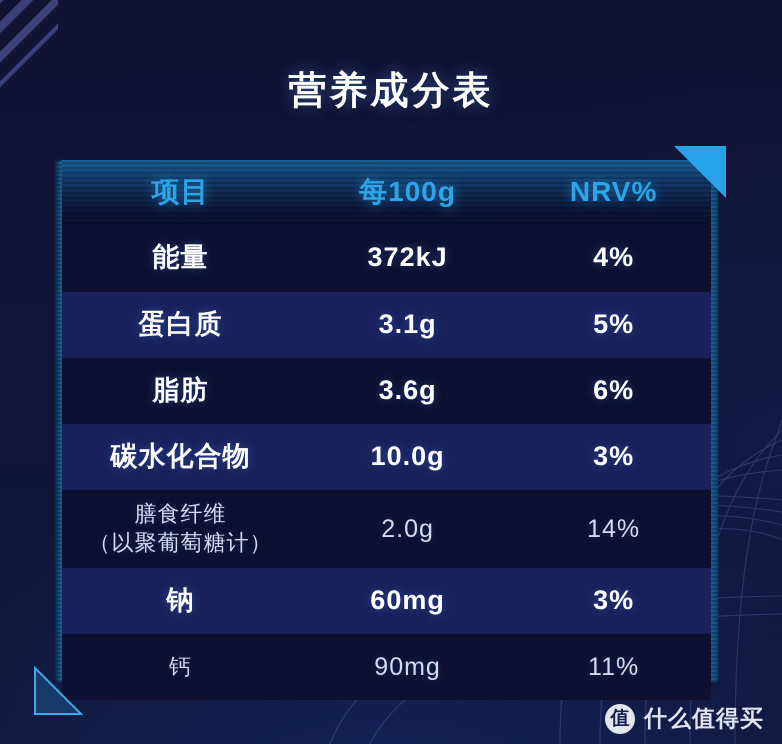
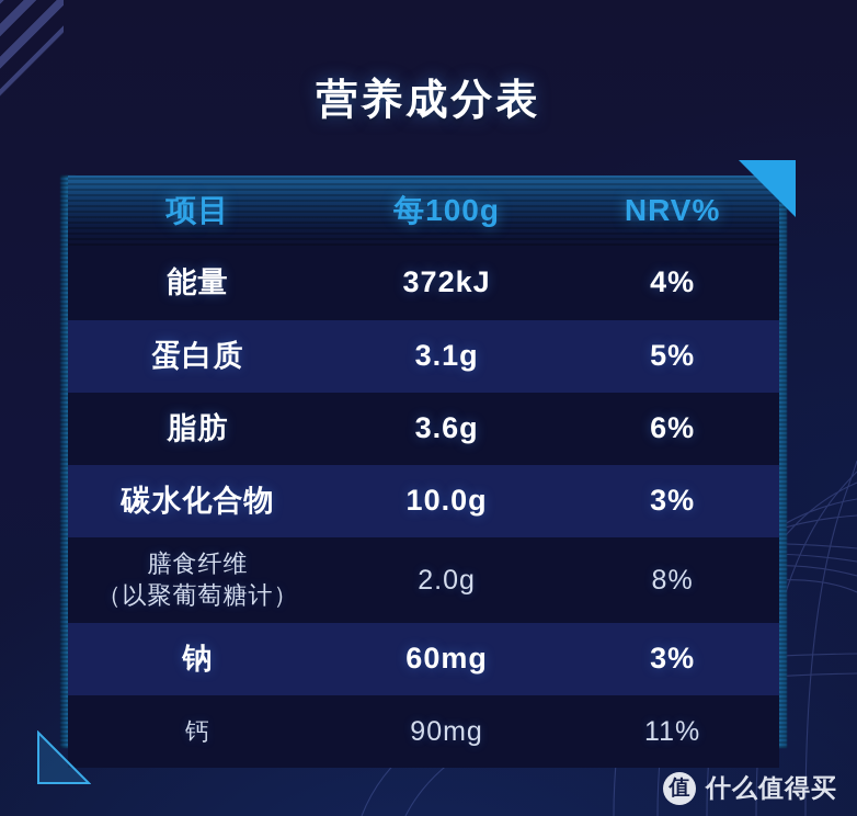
  营养成分表
  项目
  每100g
  NRV%
  能量
  372kJ
  4%
  蛋白质
  3.1g
  5%
  脂肪
  3.6g
  6%
  碳水化合物
  10.0g
  3%
  膳食纤维
  （以聚葡萄糖计）
  2.0g
- 14%
+ 8%
  钠
  60mg
  3%
  钙
  90mg
  11%
  值
  什么值得买
